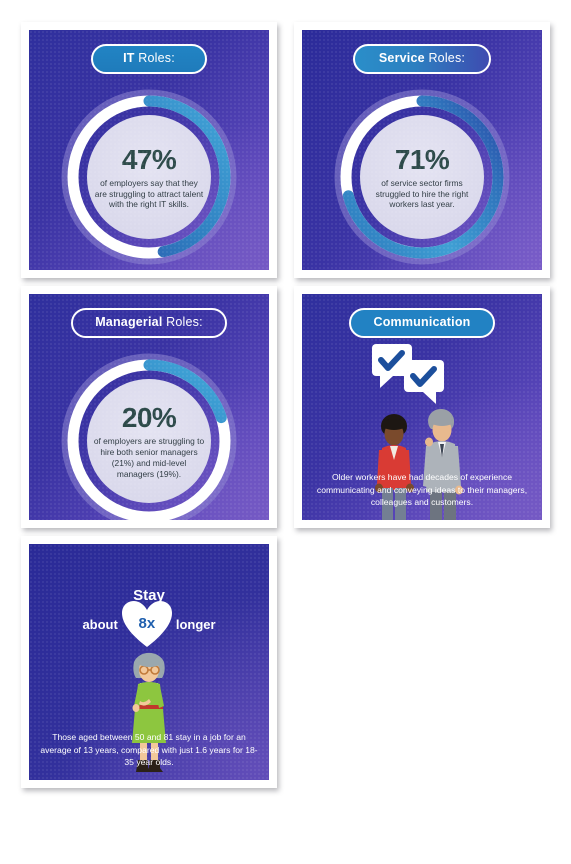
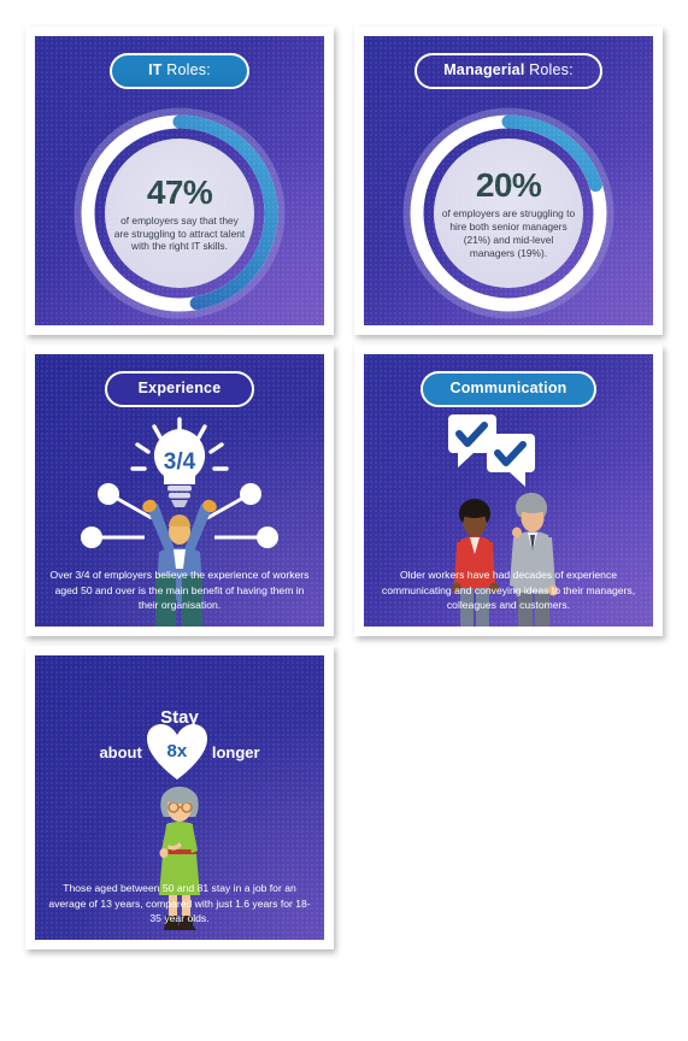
  IT Roles:
- Service Roles:
  Managerial Roles:
+ Experience
+ 3/4
+ Over 3/4 of employers believe the experience of workers aged 50 and over is the main benefit of having them in their organisation.
  Communication
  Older workers have had decades of experience communicating and conveying ideas to their managers, colleagues and customers.
  Stay
  about
  8x
  longer
  Those aged between 50 and 81 stay in a job for an average of 13 years, compared with just 1.6 years for 18-35 year olds.
